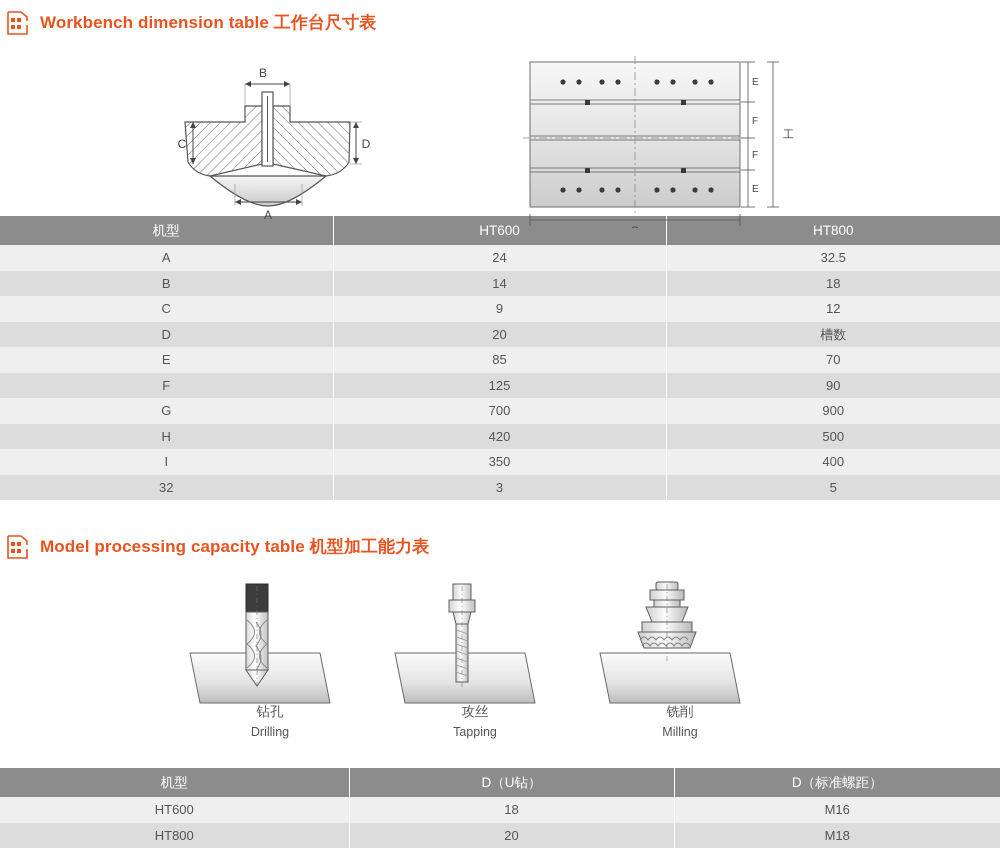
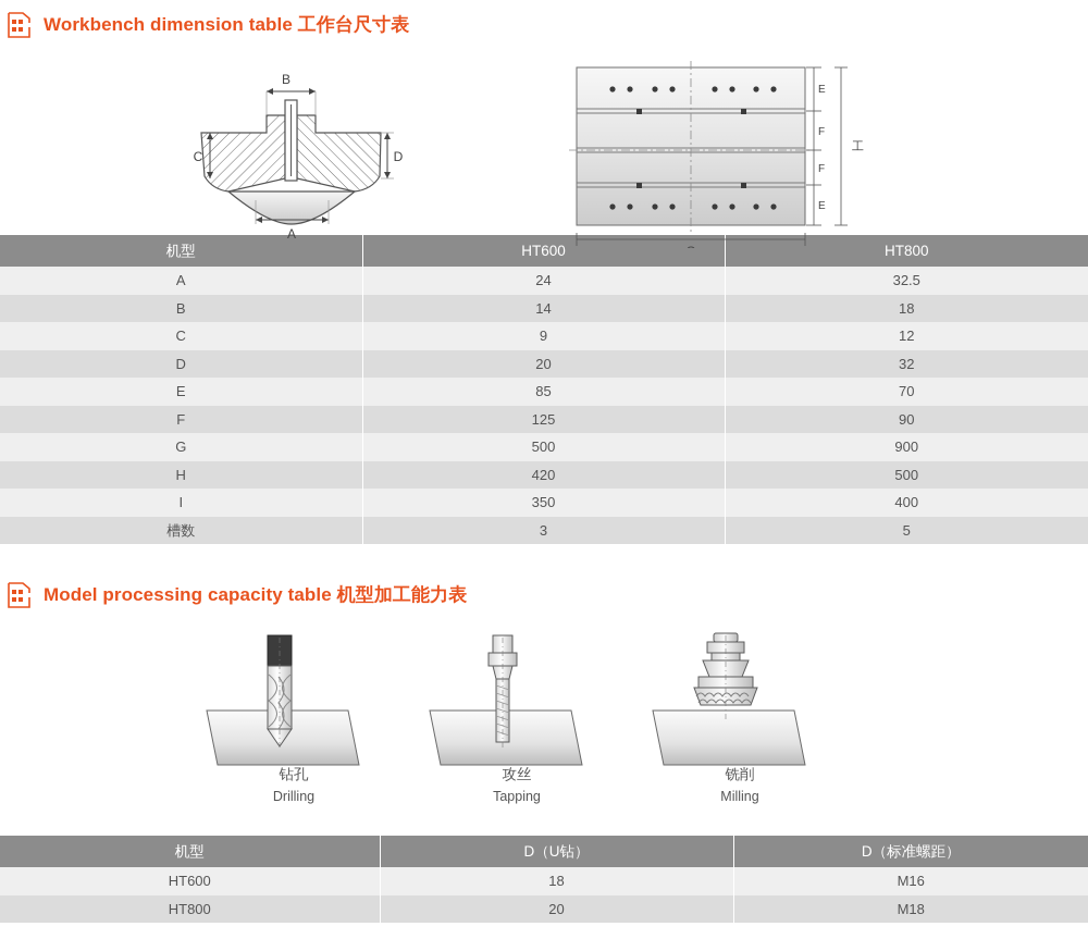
  Workbench dimension table 工作台尺寸表
  B
  C
  D
  A
  E
  F
  F
  E
  工
  机型	HT600	HT800
  A	24	32.5
  B	14	18
  C	9	12
- D	20	槽数
+ D	20	32
  E	85	70
  F	125	90
- G	700	900
+ G	500	900
  H	420	500
  I	350	400
- 32	3	5
+ 槽数	3	5
  Model processing capacity table 机型加工能力表
  钻孔
  Drilling
  攻丝
  Tapping
  铣削
  Milling
  机型	D（U钻）	D（标准螺距）
  HT600	18	M16
  HT800	20	M18
